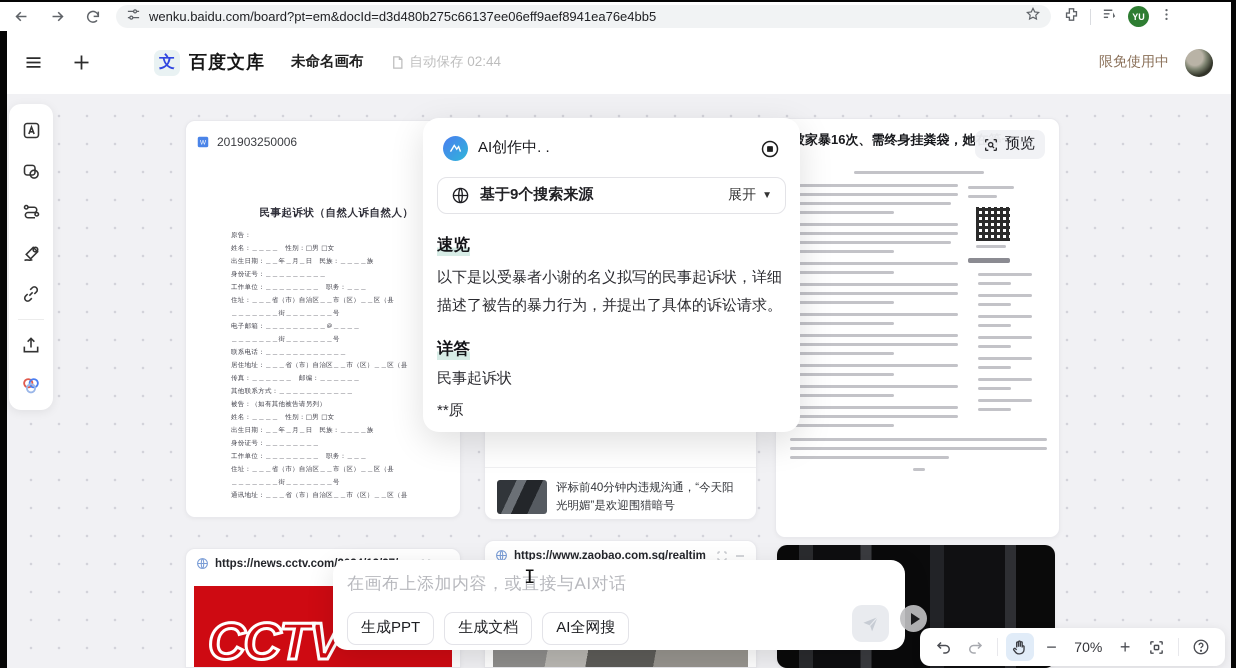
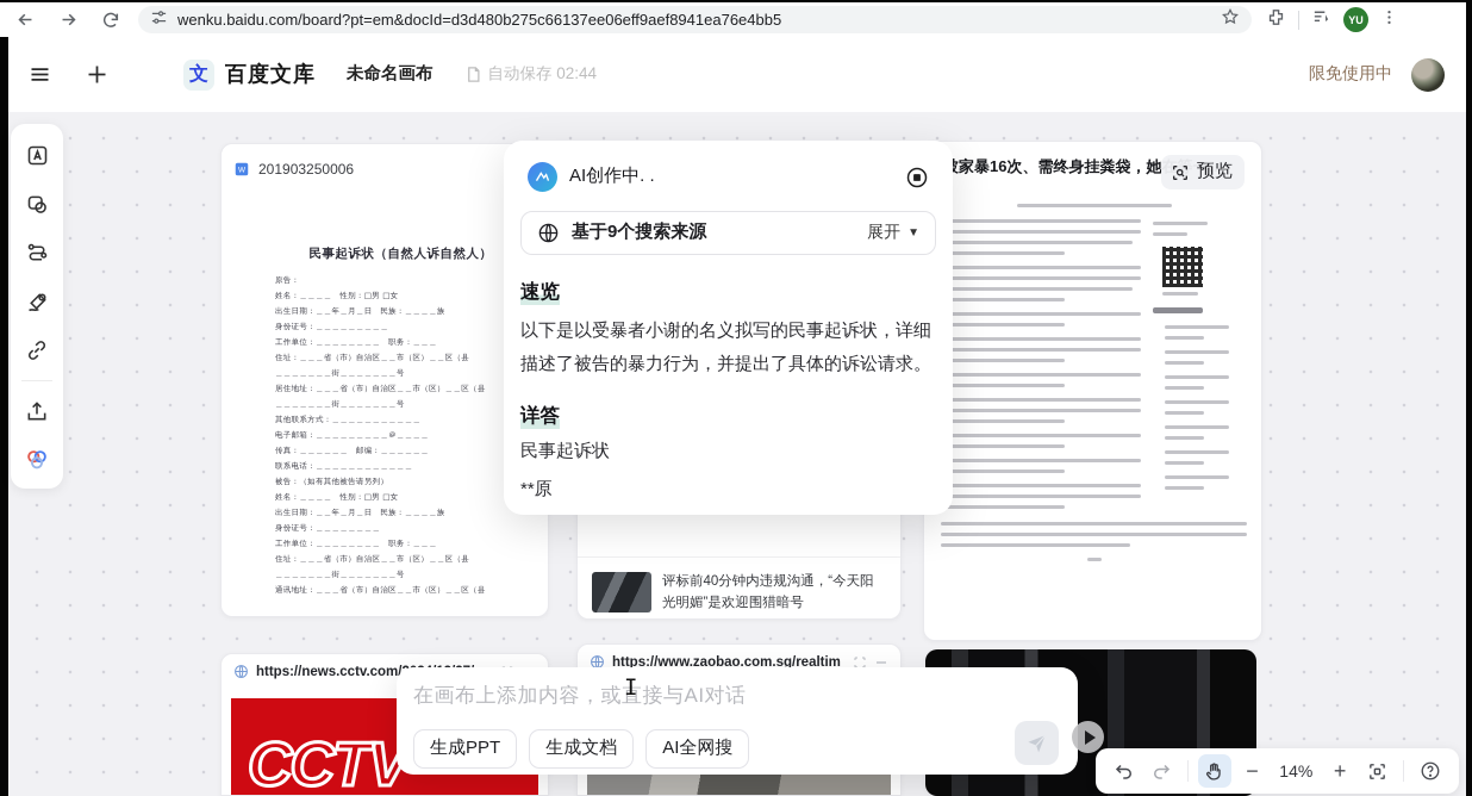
  wenku.baidu.com/board?pt=em&docId=d3d480b275c66137ee06eff9aef8941ea76e4bb5
  YU
  文
  百度文库
  未命名画布
  自动保存 02:44
  限免使用中
  201903250006
  民事起诉状（自然人诉自然人）
  原告：
  姓名：＿＿＿＿ 性别：□男 □女
  出生日期：＿＿年＿月＿日 民族：＿＿＿＿族
  身份证号：＿＿＿＿＿＿＿＿＿
  工作单位：＿＿＿＿＿＿＿＿ 职务：＿＿＿
  住址：＿＿＿省（市）自治区＿＿市（区）＿＿区（县
  ＿＿＿＿＿＿＿街＿＿＿＿＿＿＿号
- 电子邮箱：＿＿＿＿＿＿＿＿＿＠＿＿＿＿
+ 居住地址：＿＿＿省（市）自治区＿＿市（区）＿＿区（县
  ＿＿＿＿＿＿＿街＿＿＿＿＿＿＿号
- 联系电话：＿＿＿＿＿＿＿＿＿＿＿＿
+ 其他联系方式：＿＿＿＿＿＿＿＿＿＿＿
- 居住地址：＿＿＿省（市）自治区＿＿市（区）＿＿区（县
+ 电子邮箱：＿＿＿＿＿＿＿＿＿＠＿＿＿＿
  传真：＿＿＿＿＿＿ 邮编：＿＿＿＿＿＿
- 其他联系方式：＿＿＿＿＿＿＿＿＿＿＿
+ 联系电话：＿＿＿＿＿＿＿＿＿＿＿＿
  被告：（如有其他被告请另列）
  姓名：＿＿＿＿ 性别：□男 □女
  出生日期：＿＿年＿月＿日 民族：＿＿＿＿族
  身份证号：＿＿＿＿＿＿＿＿
  工作单位：＿＿＿＿＿＿＿＿ 职务：＿＿＿
  住址：＿＿＿省（市）自治区＿＿市（区）＿＿区（县
  ＿＿＿＿＿＿＿街＿＿＿＿＿＿＿号
  通讯地址：＿＿＿省（市）自治区＿＿市（区）＿＿区（县
  家暴16次、需终身挂粪袋，她
  预览
  评标前40分钟内违规沟通，“今天阳光明媚”是欢迎围猎暗号
  AI创作中. .
  基于9个搜索来源
  展开
  ▼
  速览
  以下是以受暴者小谢的名义拟写的民事起诉状，详细描述了被告的暴力行为，并提出了具体的诉讼请求。
  详答
  民事起诉状
  **原
  CCTV
  https://www.zaobao.com.sg/realtim
  在画布上添加内容，或直接与AI对话
  I
  生成PPT
  生成文档
  AI全网搜
  −
- 70%
+ 14%
  +
